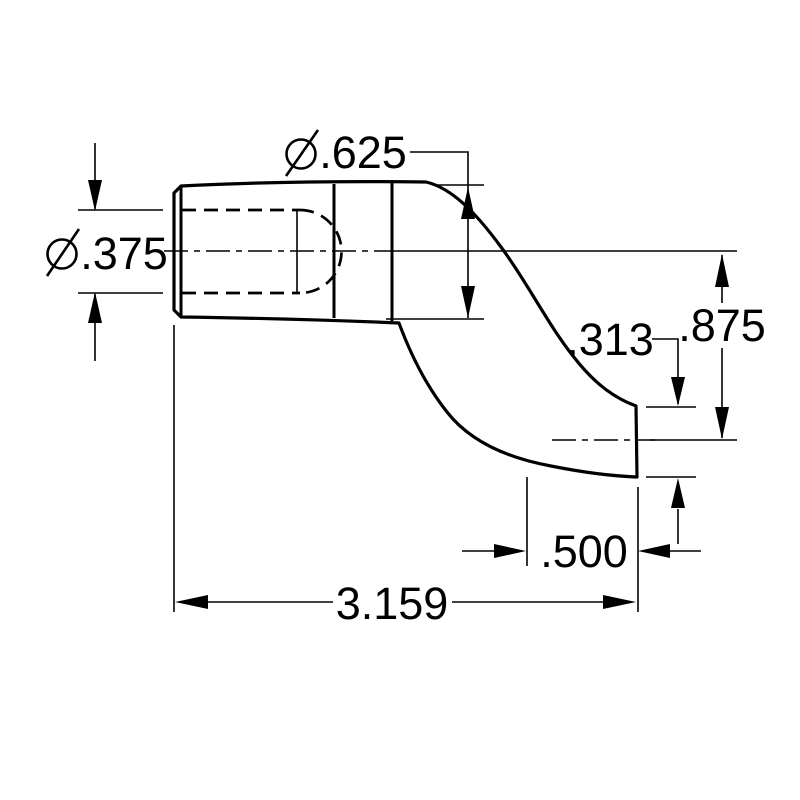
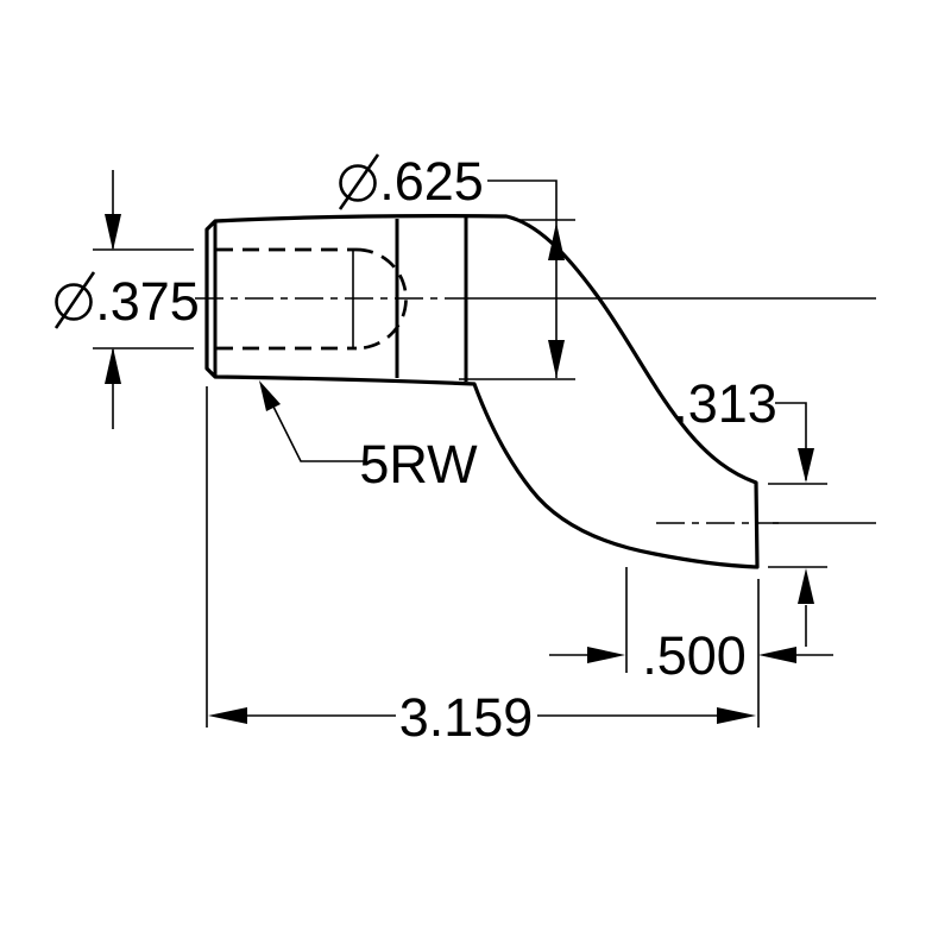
  .375
  .625
- .875
  .313
  .500
  3.159
+ 5RW
